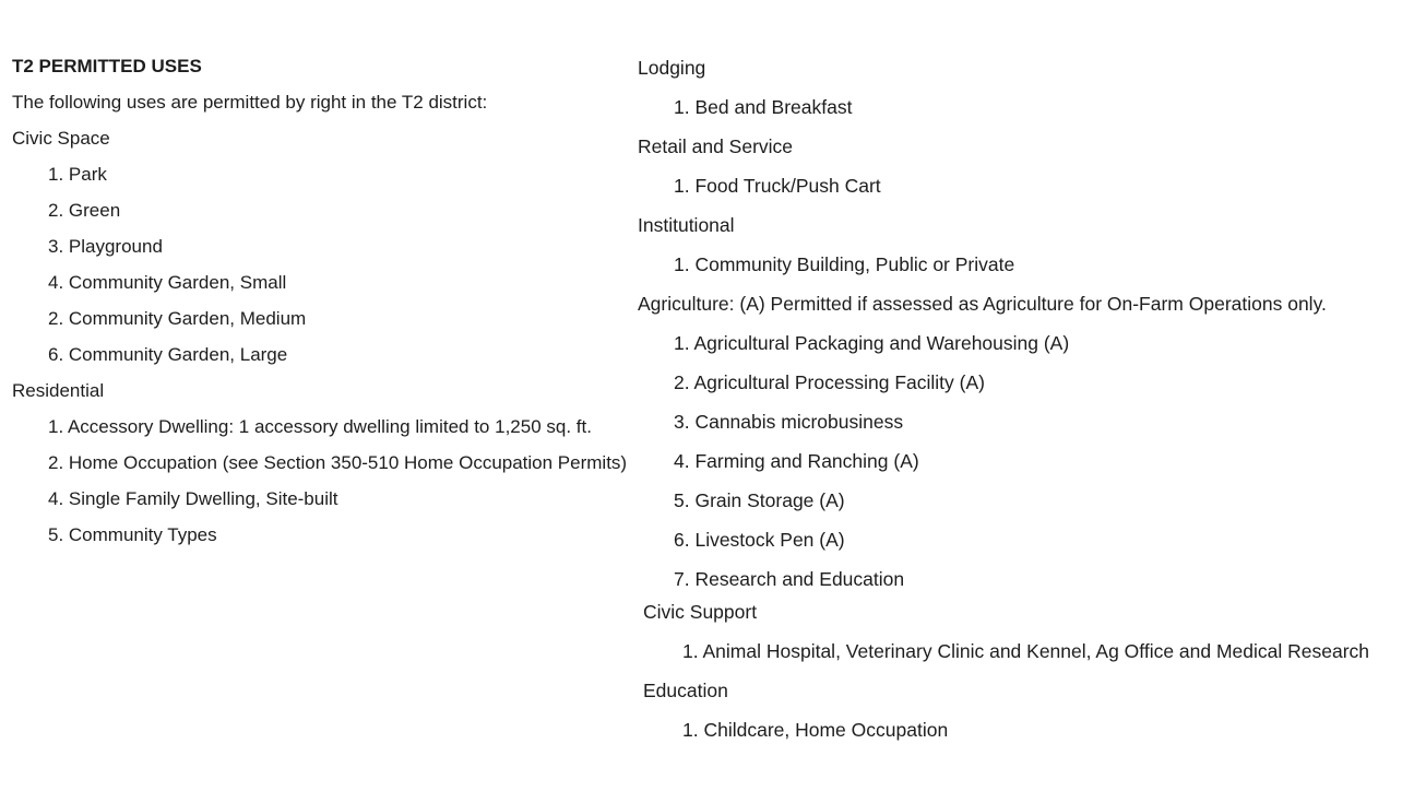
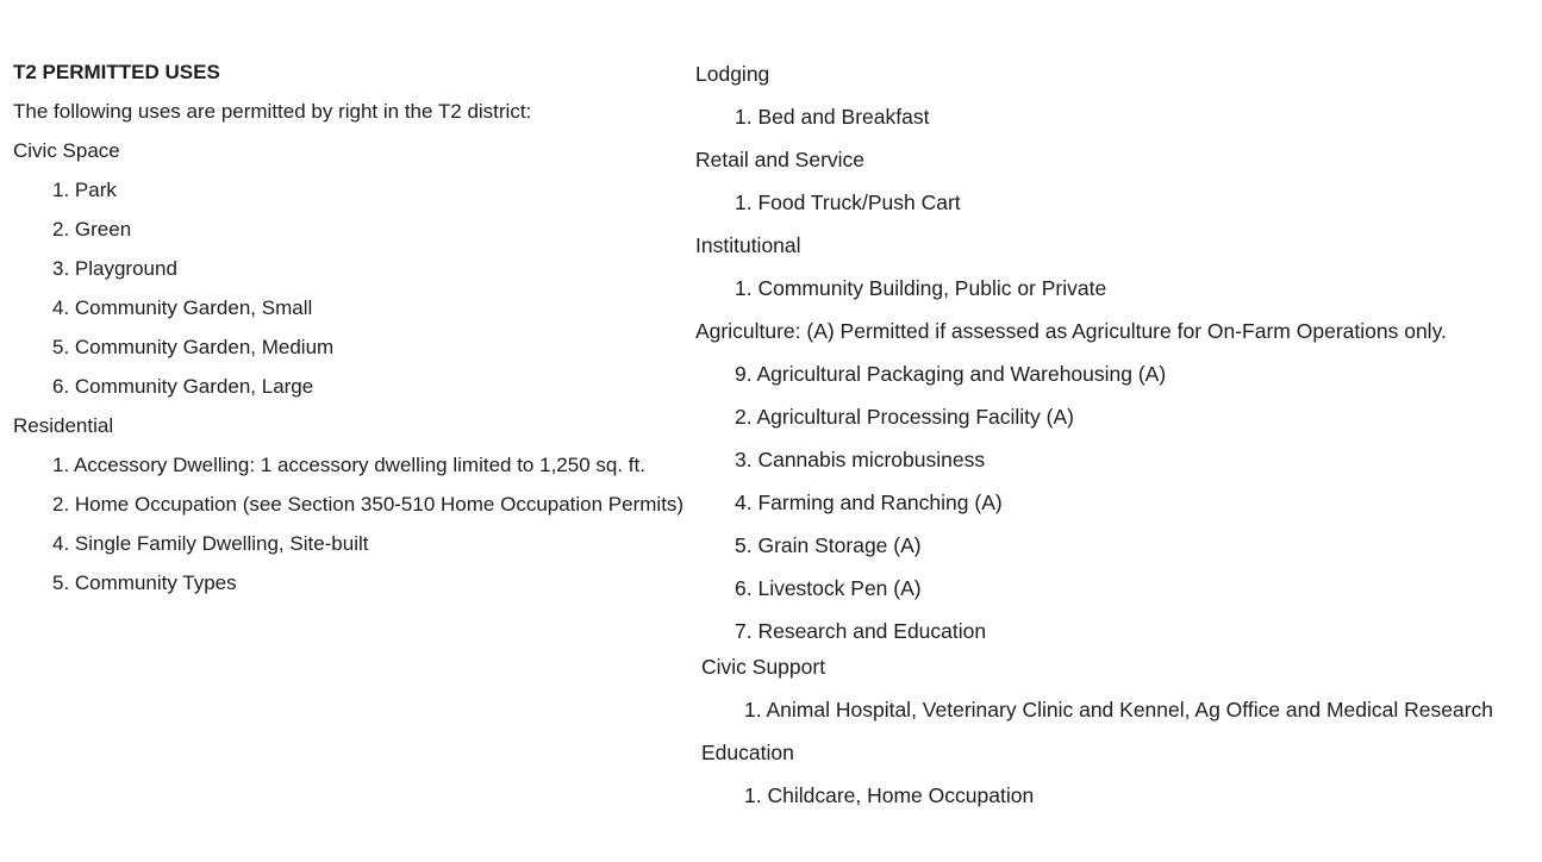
  T2 PERMITTED USES
  The following uses are permitted by right in the T2 district:
  Civic Space
  1. Park
  2. Green
  3. Playground
  4. Community Garden, Small
- 2. Community Garden, Medium
+ 5. Community Garden, Medium
  6. Community Garden, Large
  Residential
  1. Accessory Dwelling: 1 accessory dwelling limited to 1,250 sq. ft.
  2. Home Occupation (see Section 350-510 Home Occupation Permits)
  4. Single Family Dwelling, Site-built
  5. Community Types
  Lodging
  1. Bed and Breakfast
  Retail and Service
  1. Food Truck/Push Cart
  Institutional
  1. Community Building, Public or Private
  Agriculture: (A) Permitted if assessed as Agriculture for On-Farm Operations only.
- 1. Agricultural Packaging and Warehousing (A)
+ 9. Agricultural Packaging and Warehousing (A)
  2. Agricultural Processing Facility (A)
  3. Cannabis microbusiness
  4. Farming and Ranching (A)
  5. Grain Storage (A)
  6. Livestock Pen (A)
  7. Research and Education
  Civic Support
  1. Animal Hospital, Veterinary Clinic and Kennel, Ag Office and Medical Research
  Education
  1. Childcare, Home Occupation
